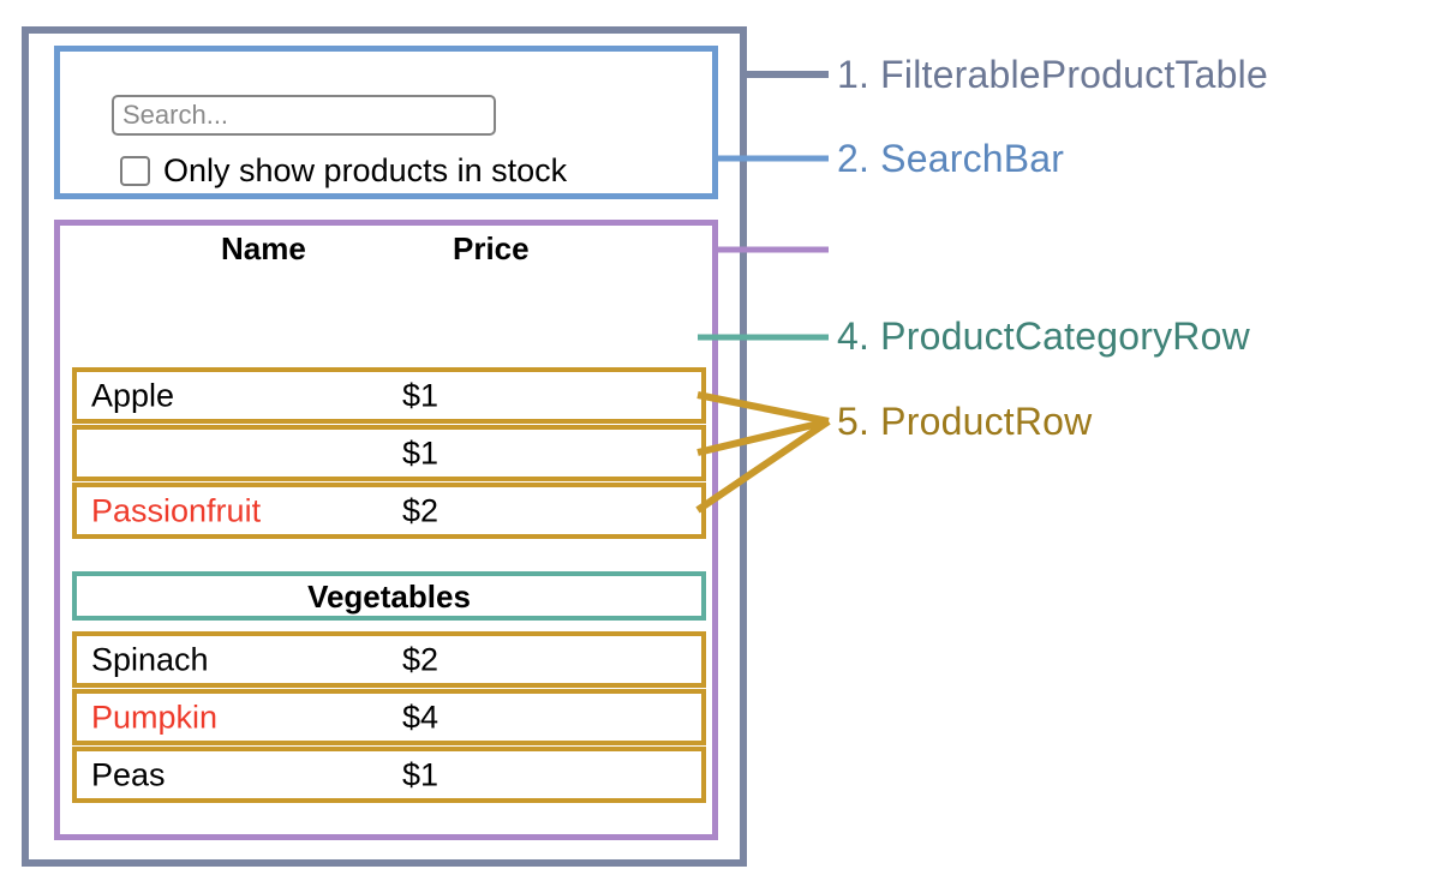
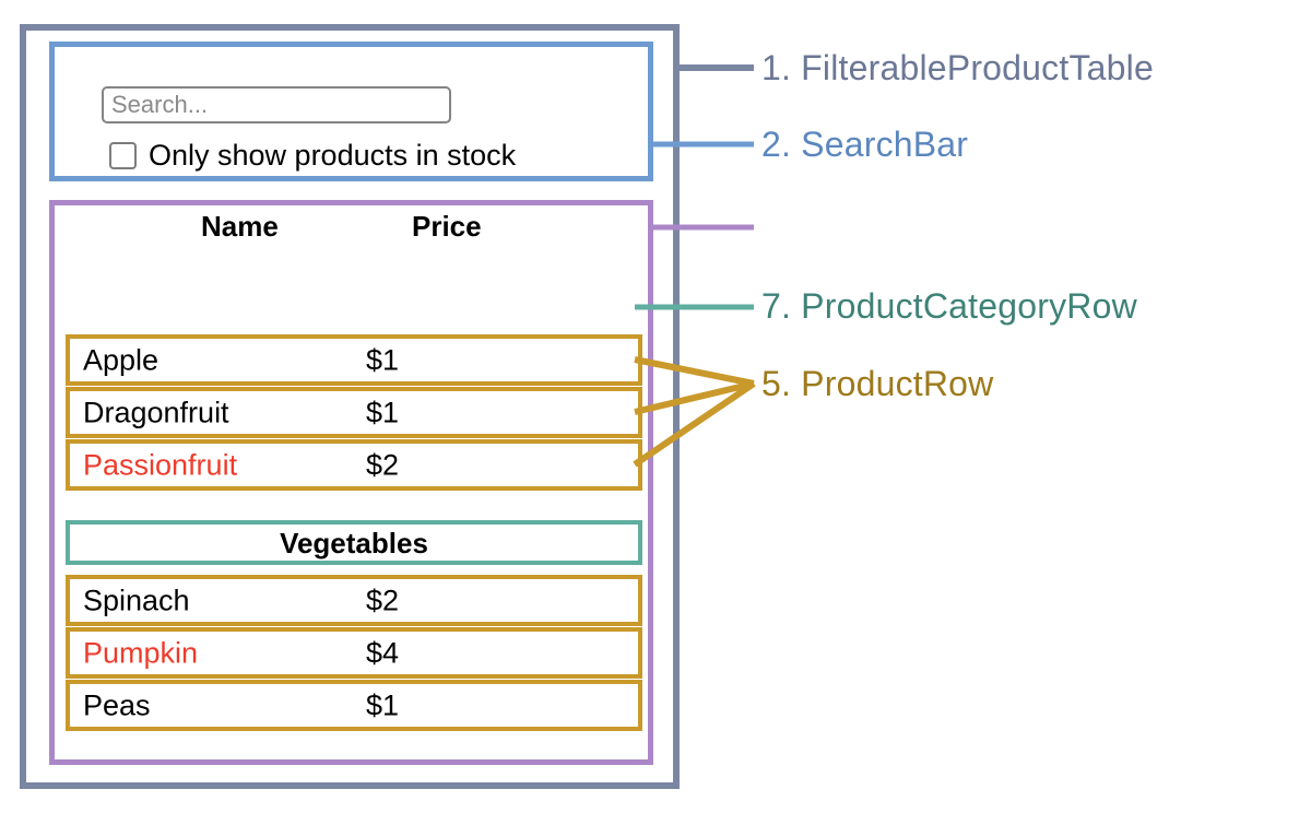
  Search...
  Only show products in stock
  Name
  Price
  Apple
  $1
+ Dragonfruit
  $1
  Passionfruit
  $2
  Vegetables
  Spinach
  $2
  Pumpkin
  $4
  Peas
  $1
  1. FilterableProductTable
  2. SearchBar
- 4. ProductCategoryRow
+ 7. ProductCategoryRow
  5. ProductRow
